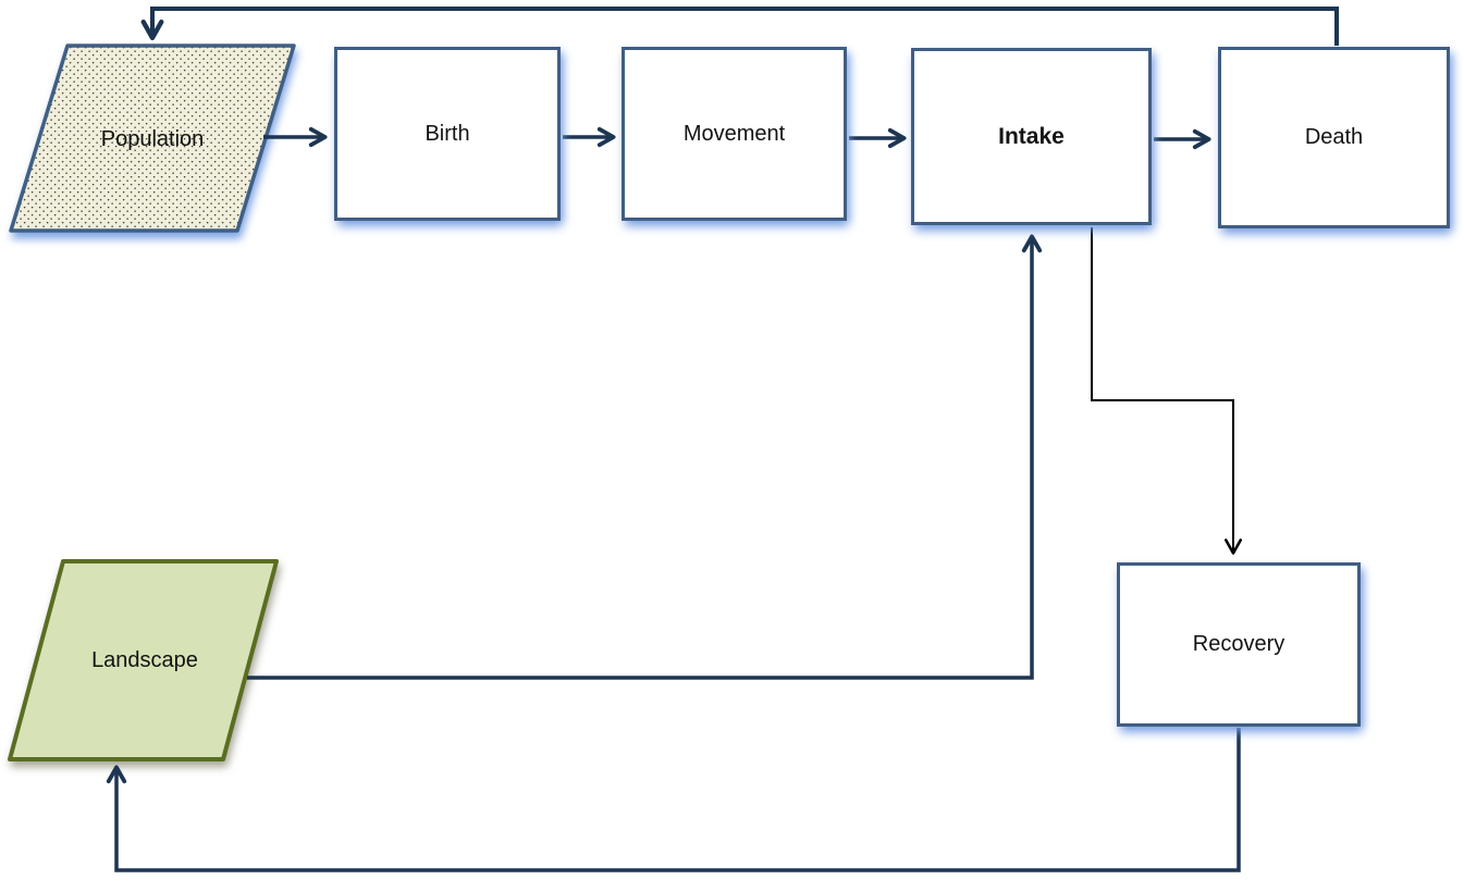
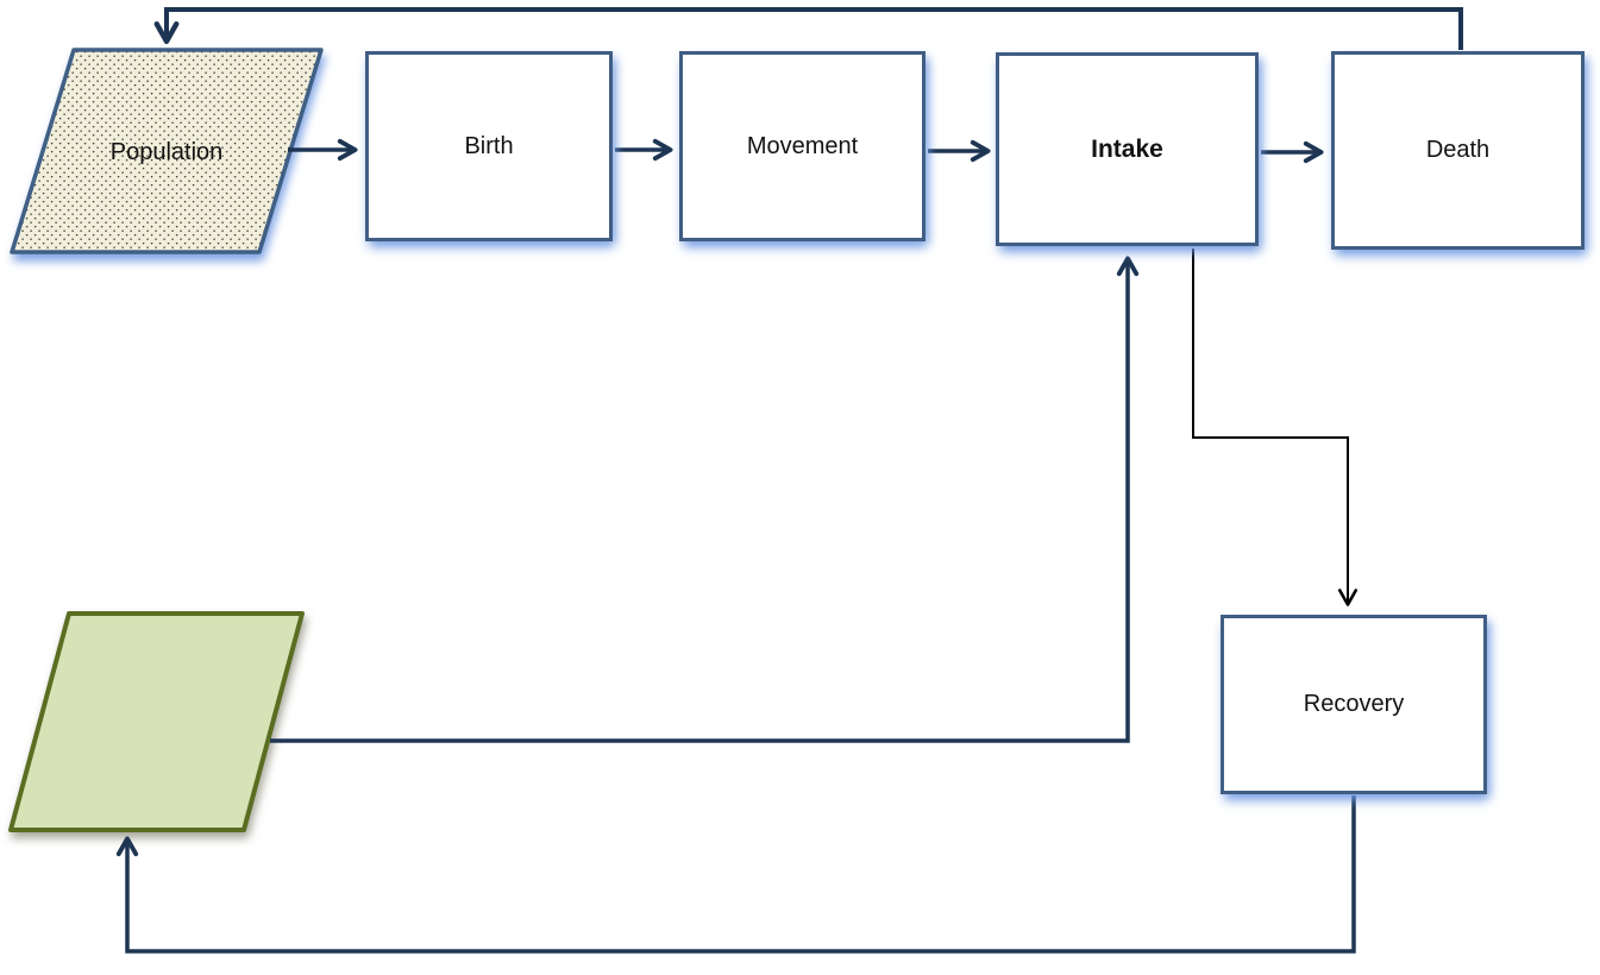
  Birth
  Movement
  Intake
  Death
  Recovery
  Population
- Landscape
